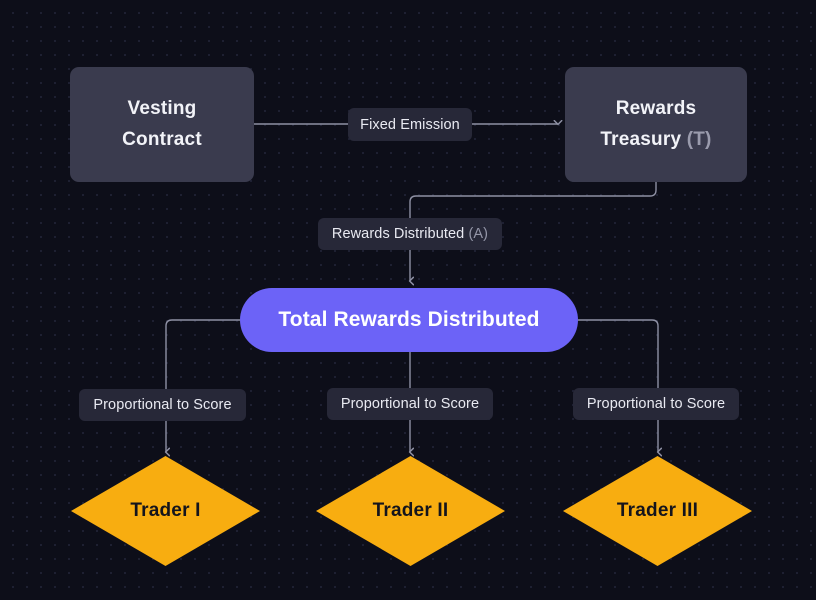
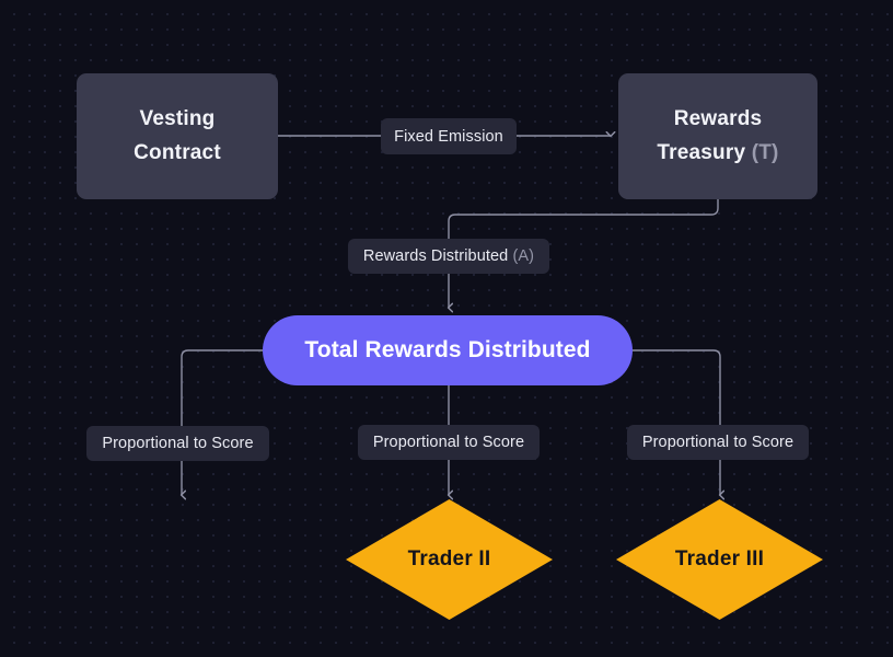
  Vesting
  Contract
  Rewards
  Treasury (T)
  Fixed Emission
  Rewards Distributed
  (A)
  Total Rewards Distributed
  Proportional to Score
  Proportional to Score
  Proportional to Score
- Trader I
  Trader II
  Trader III
